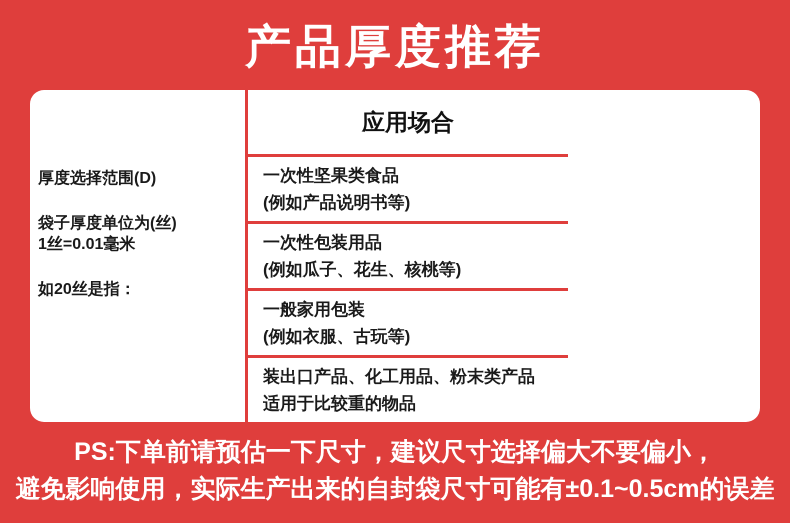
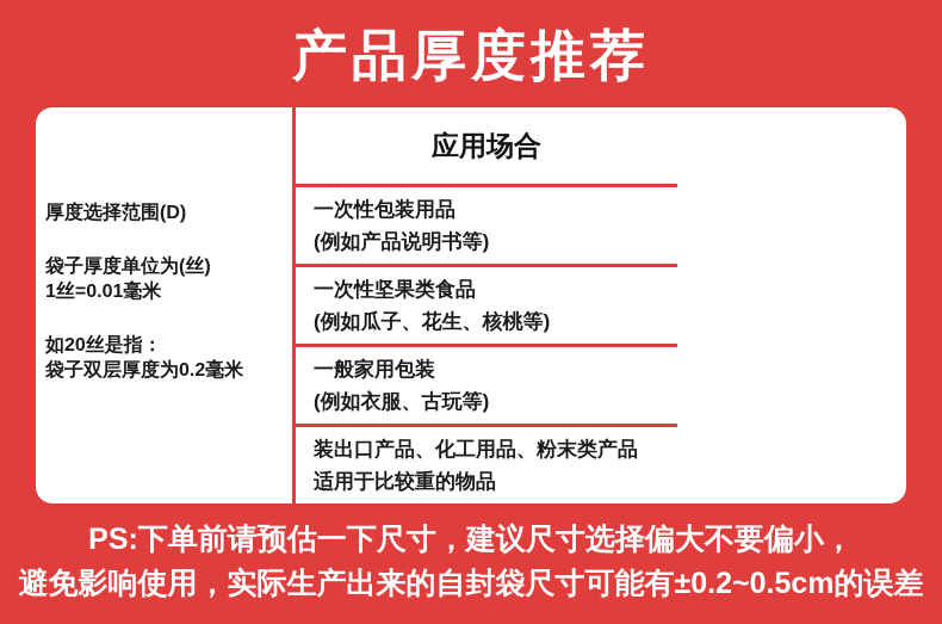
  产品厚度推荐
  厚度选择范围(D)
  袋子厚度单位为(丝)
  1丝=0.01毫米
  如20丝是指：
+ 袋子双层厚度为0.2毫米
  应用场合
- 一次性坚果类食品
+ 一次性包装用品
  (例如产品说明书等)
- 一次性包装用品
+ 一次性坚果类食品
  (例如瓜子、花生、核桃等)
  一般家用包装
  (例如衣服、古玩等)
  装出口产品、化工用品、粉末类产品
  适用于比较重的物品
  PS:下单前请预估一下尺寸，建议尺寸选择偏大不要偏小，
- 避免影响使用，实际生产出来的自封袋尺寸可能有±0.1~0.5cm的误差
+ 避免影响使用，实际生产出来的自封袋尺寸可能有±0.2~0.5cm的误差
